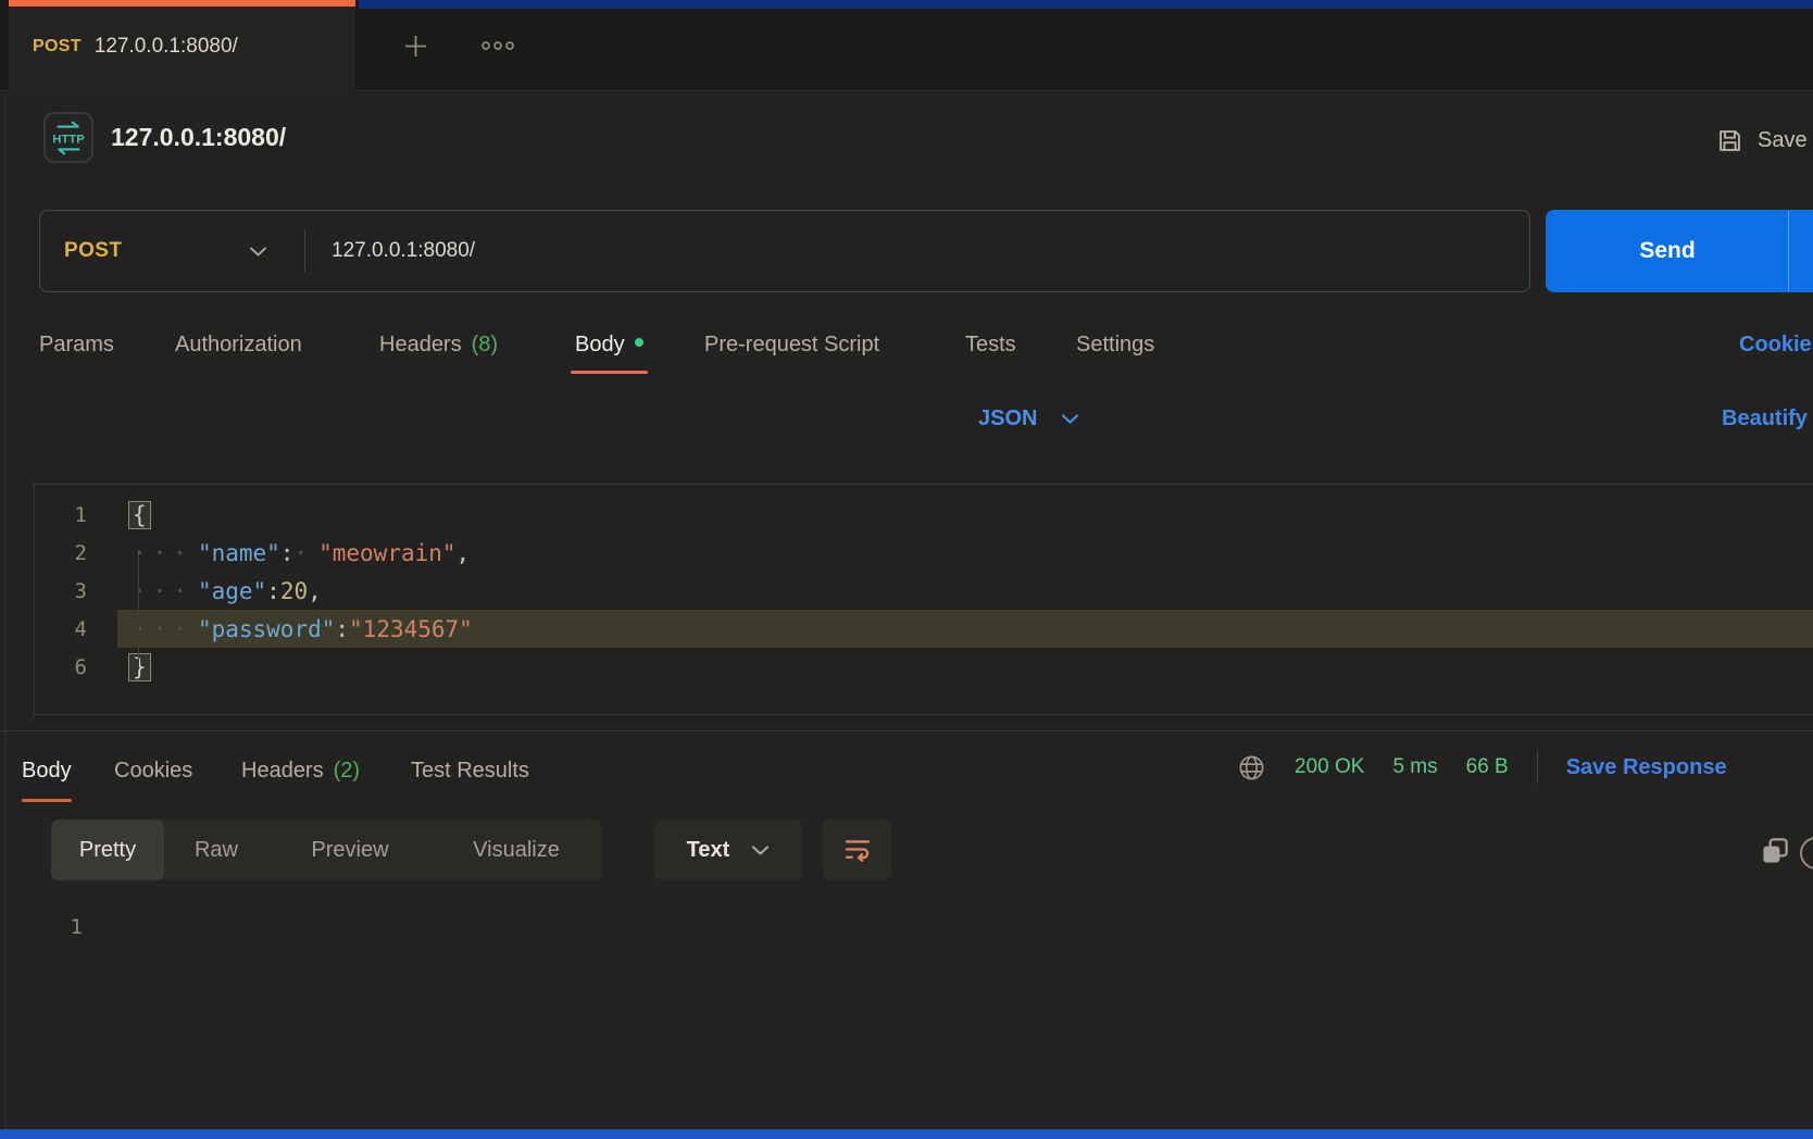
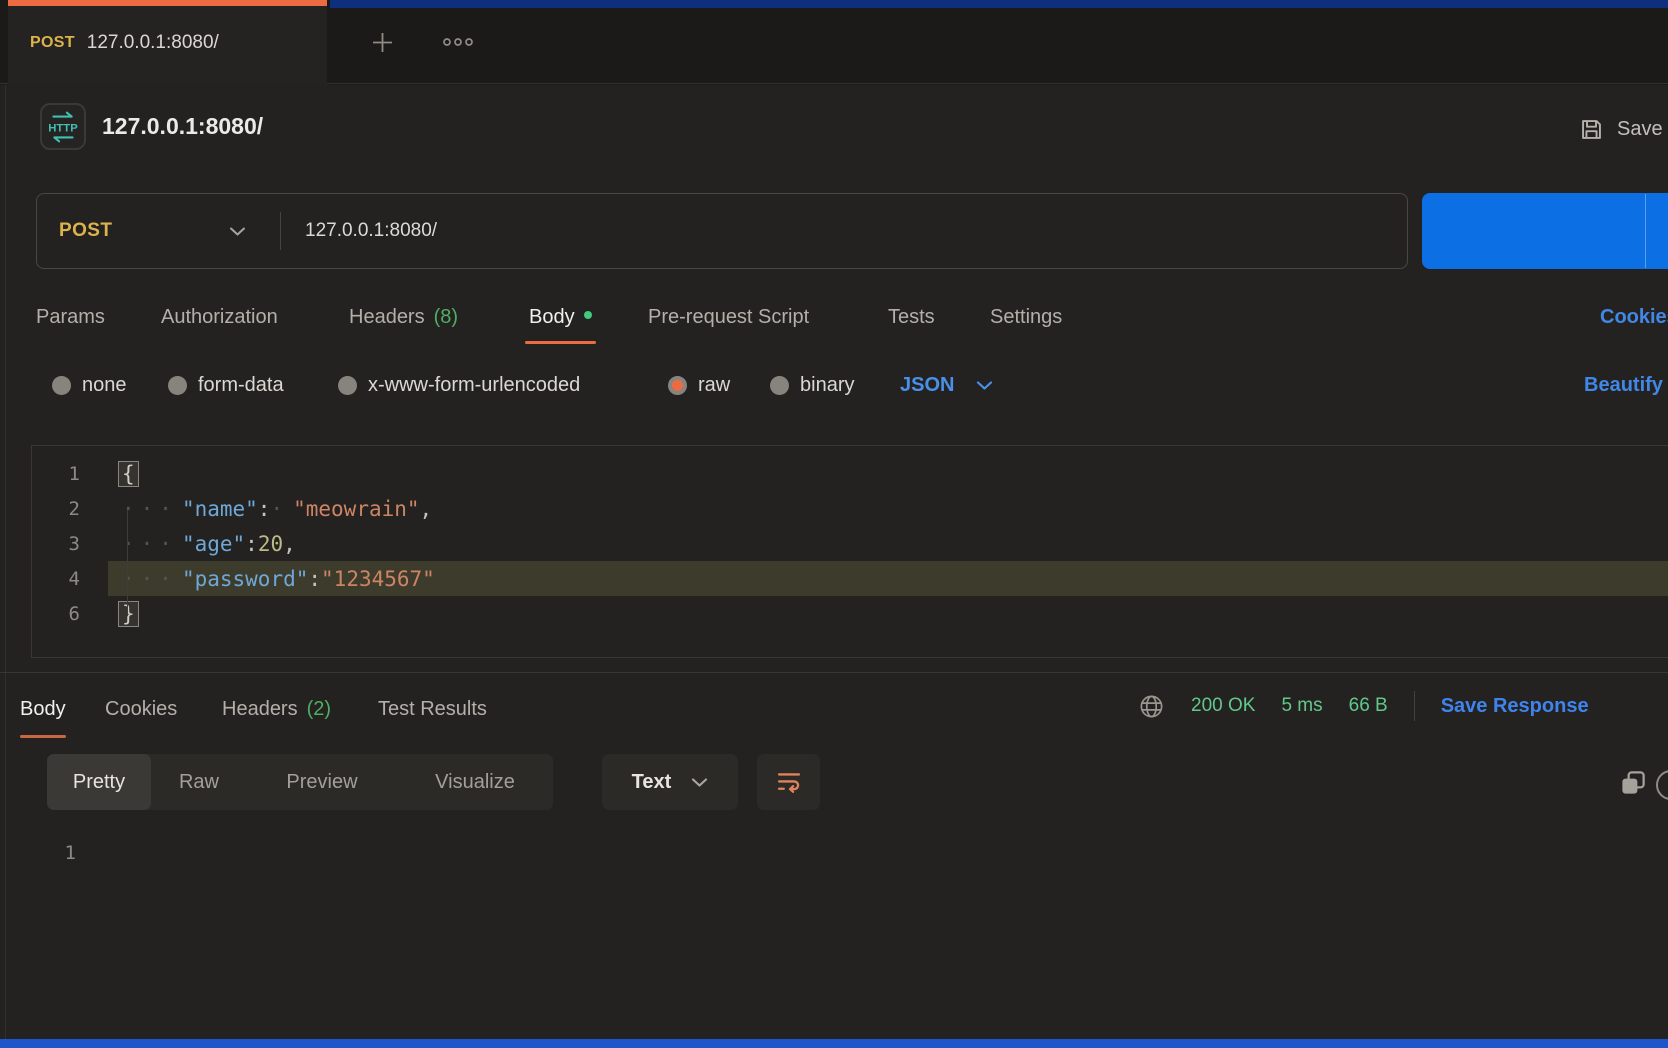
  POST
  127.0.0.1:8080/
  HTTP
  127.0.0.1:8080/
  Save
  POST
  127.0.0.1:8080/
- Send
  Params
  Authorization
  Headers
  (8)
  Body
  Pre-request Script
  Tests
  Settings
  Cookie
+ none
+ form-data
+ x-www-form-urlencoded
+ raw
+ binary
  JSON
  Beautify
  1
  {
  2
  ···
  "name"
  :
  ·
  "meowrain"
  ,
  3
  ···
  "age"
  :
  20
  ,
  4
  ···
  "password"
  :
  "1234567"
  6
  }
  Body
  Cookies
  Headers
  (2)
  Test Results
  200 OK
  5 ms
  66 B
  Save Response
  Pretty
  Raw
  Preview
  Visualize
  Text
  1
